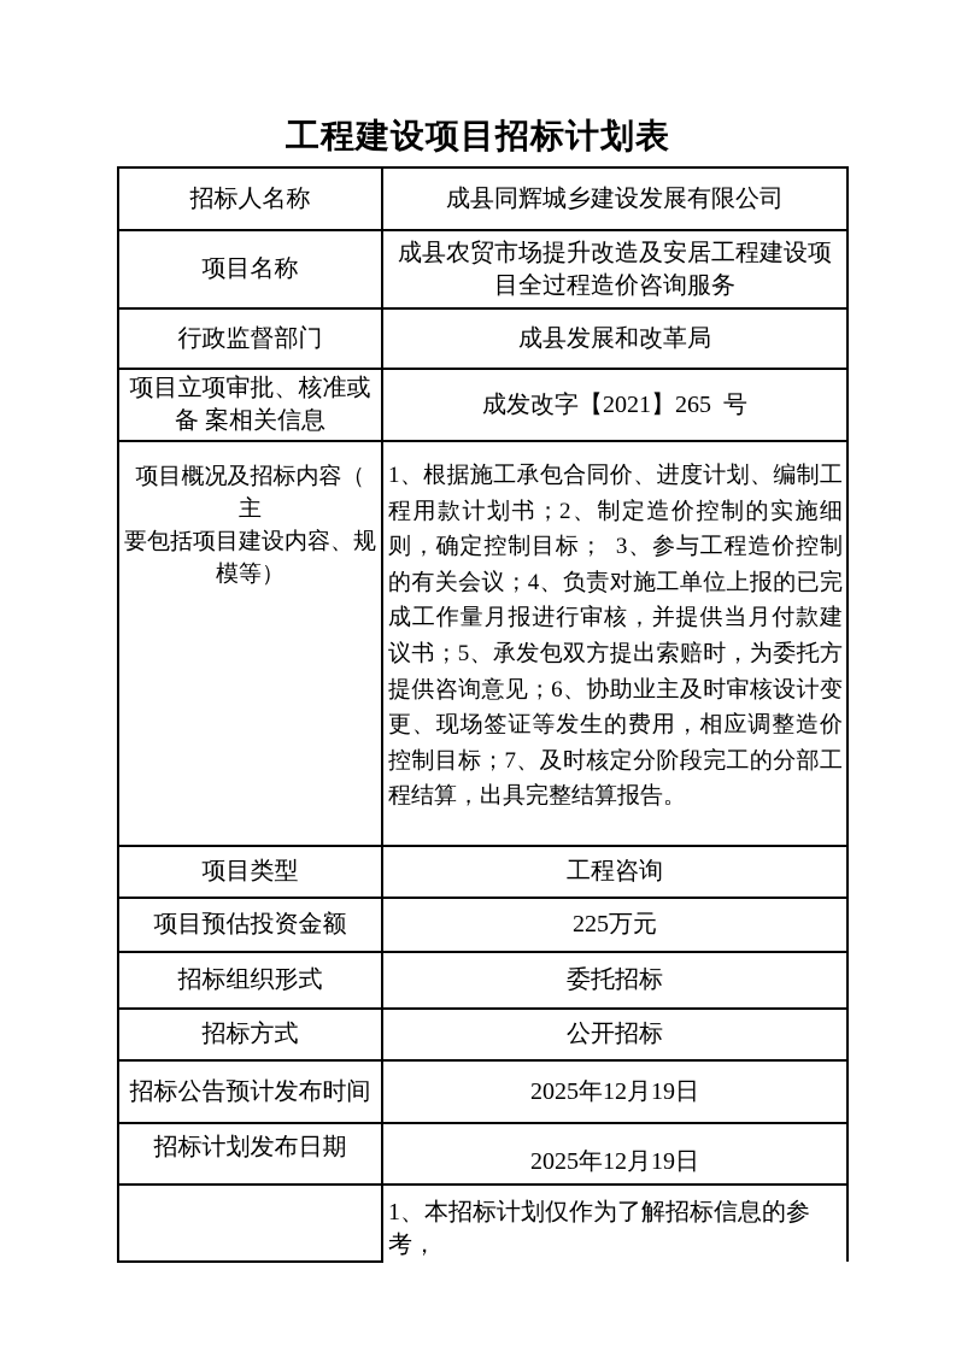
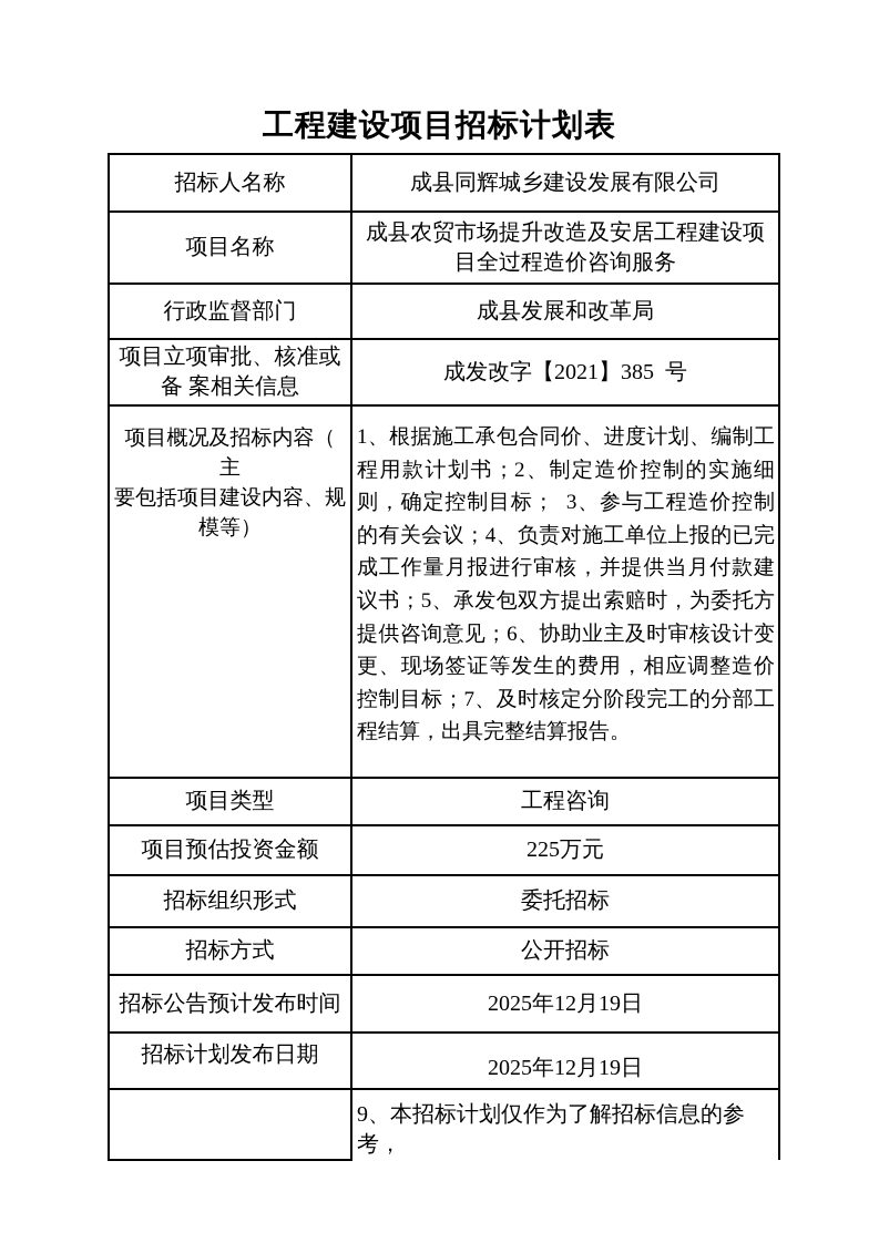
  工程建设项目招标计划表
  招标人名称	成县同辉城乡建设发展有限公司
  项目名称	成县农贸市场提升改造及安居工程建设项目全过程造价咨询服务
  行政监督部门	成县发展和改革局
- 项目立项审批、核准或 备 案相关信息	成发改字【2021】265 号
+ 项目立项审批、核准或 备 案相关信息	成发改字【2021】385 号
  项目概况及招标内容（ 主 要包括项目建设内容、规模等）	1、根据施工承包合同价、进度计划、编制工程用款计划书；2、制定造价控制的实施细则，确定控制目标； 3、参与工程造价控制的有关会议；4、负责对施工单位上报的已完成工作量月报进行审核，并提供当月付款建议书；5、承发包双方提出索赔时，为委托方提供咨询意见；6、协助业主及时审核设计变更、现场签证等发生的费用，相应调整造价控制目标；7、及时核定分阶段完工的分部工程结算，出具完整结算报告。
  项目类型	工程咨询
  项目预估投资金额	225万元
  招标组织形式	委托招标
  招标方式	公开招标
  招标公告预计发布时间	2025年12月19日
  招标计划发布日期	2025年12月19日
- 	1、本招标计划仅作为了解招标信息的参考，
+ 	9、本招标计划仅作为了解招标信息的参考，
